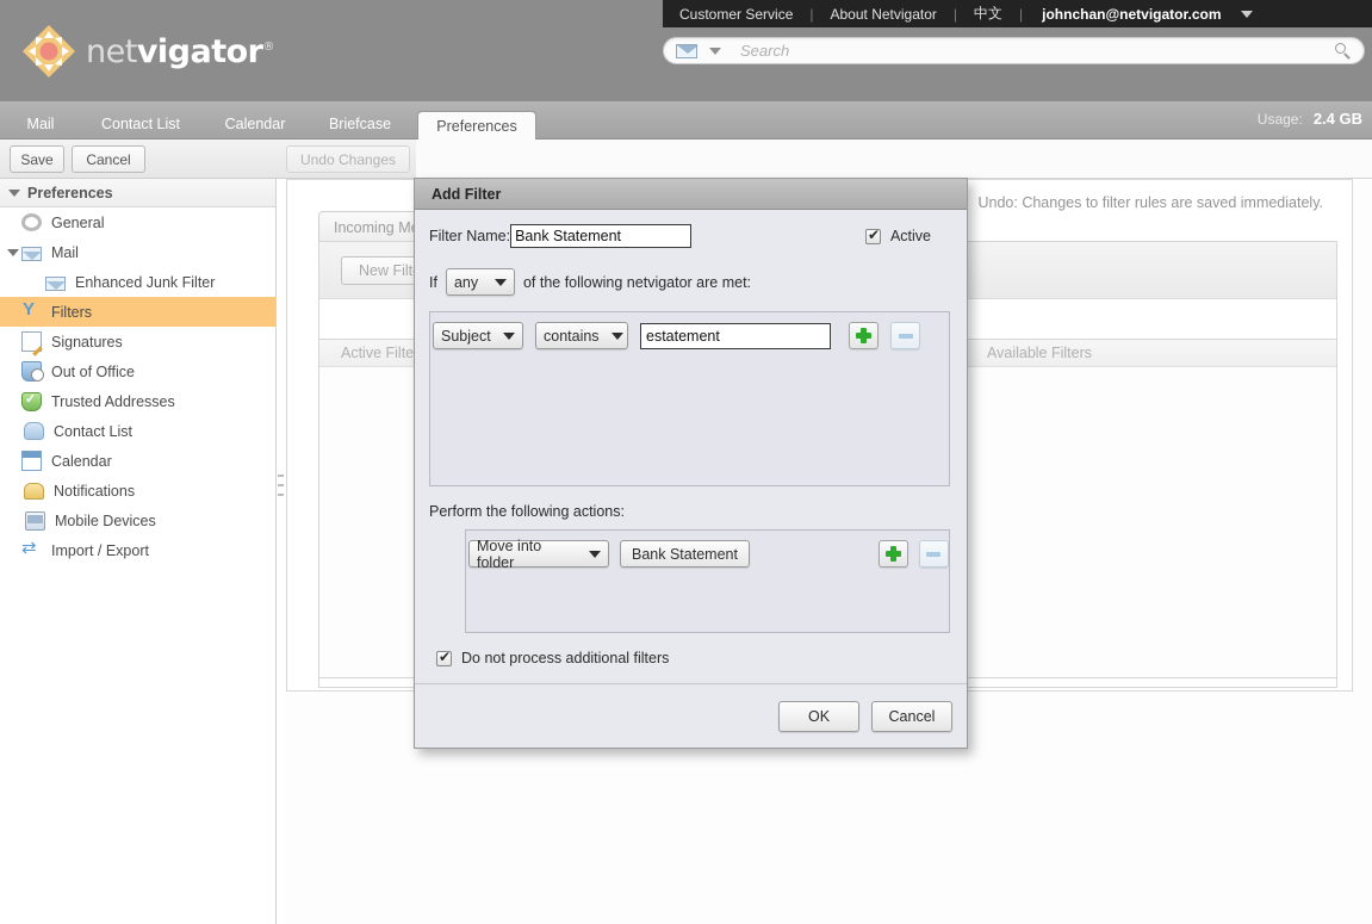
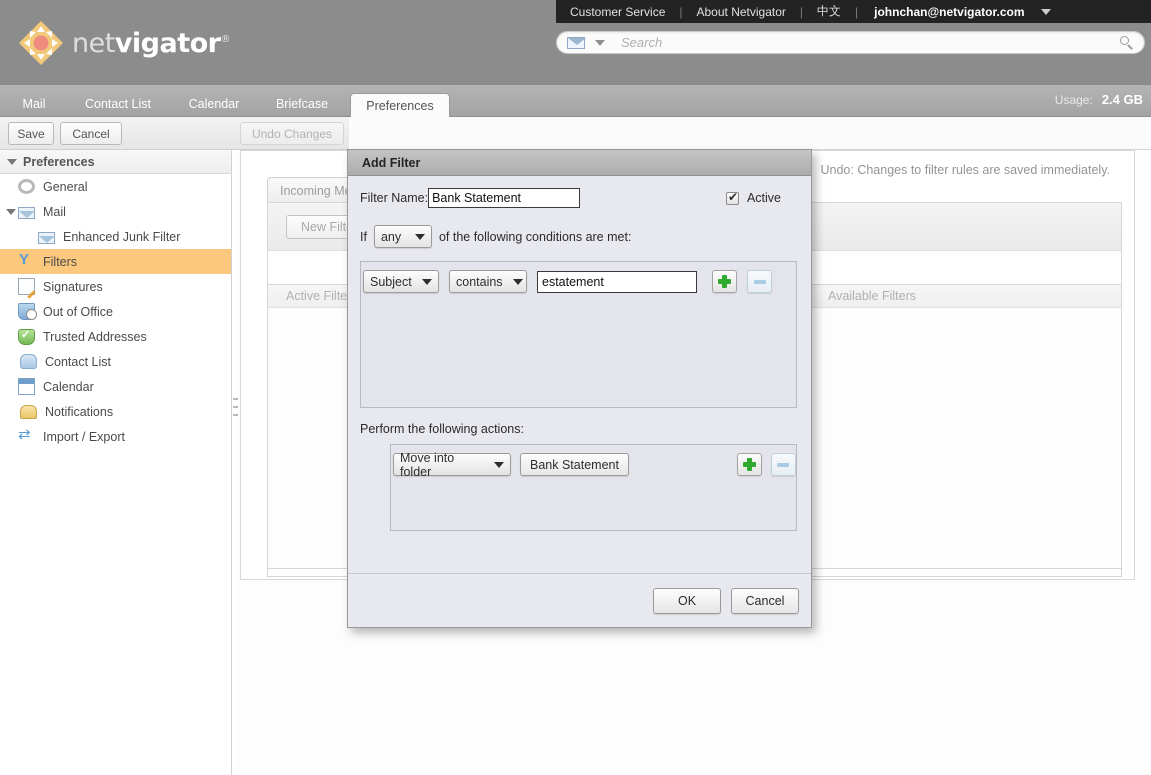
  netvigator®
  Customer Service
  |
  About Netvigator
  |
  中文
  |
  johnchan@netvigator.com
  Search
  Mail
  Contact List
  Calendar
  Briefcase
  Preferences
  Usage:
  2.4 GB
  Save
  Cancel
  Undo Changes
  Preferences
  General
  Mail
  Enhanced Junk Filter
  Filters
  Signatures
  Out of Office
  Trusted Addresses
  Contact List
  Calendar
  Notifications
- Mobile Devices
  Import / Export
  Undo: Changes to filter rules are saved immediately.
  New Filt
  Active Filte
  Available Filters
  Add Filter
  Filter Name:
  Bank Statement
  Active
  If
  any
- of the following netvigator are met:
+ of the following conditions are met:
  Subject
  contains
  estatement
  Perform the following actions:
  Move into folder
  Bank Statement
- Do not process additional filters
  OK
  Cancel
